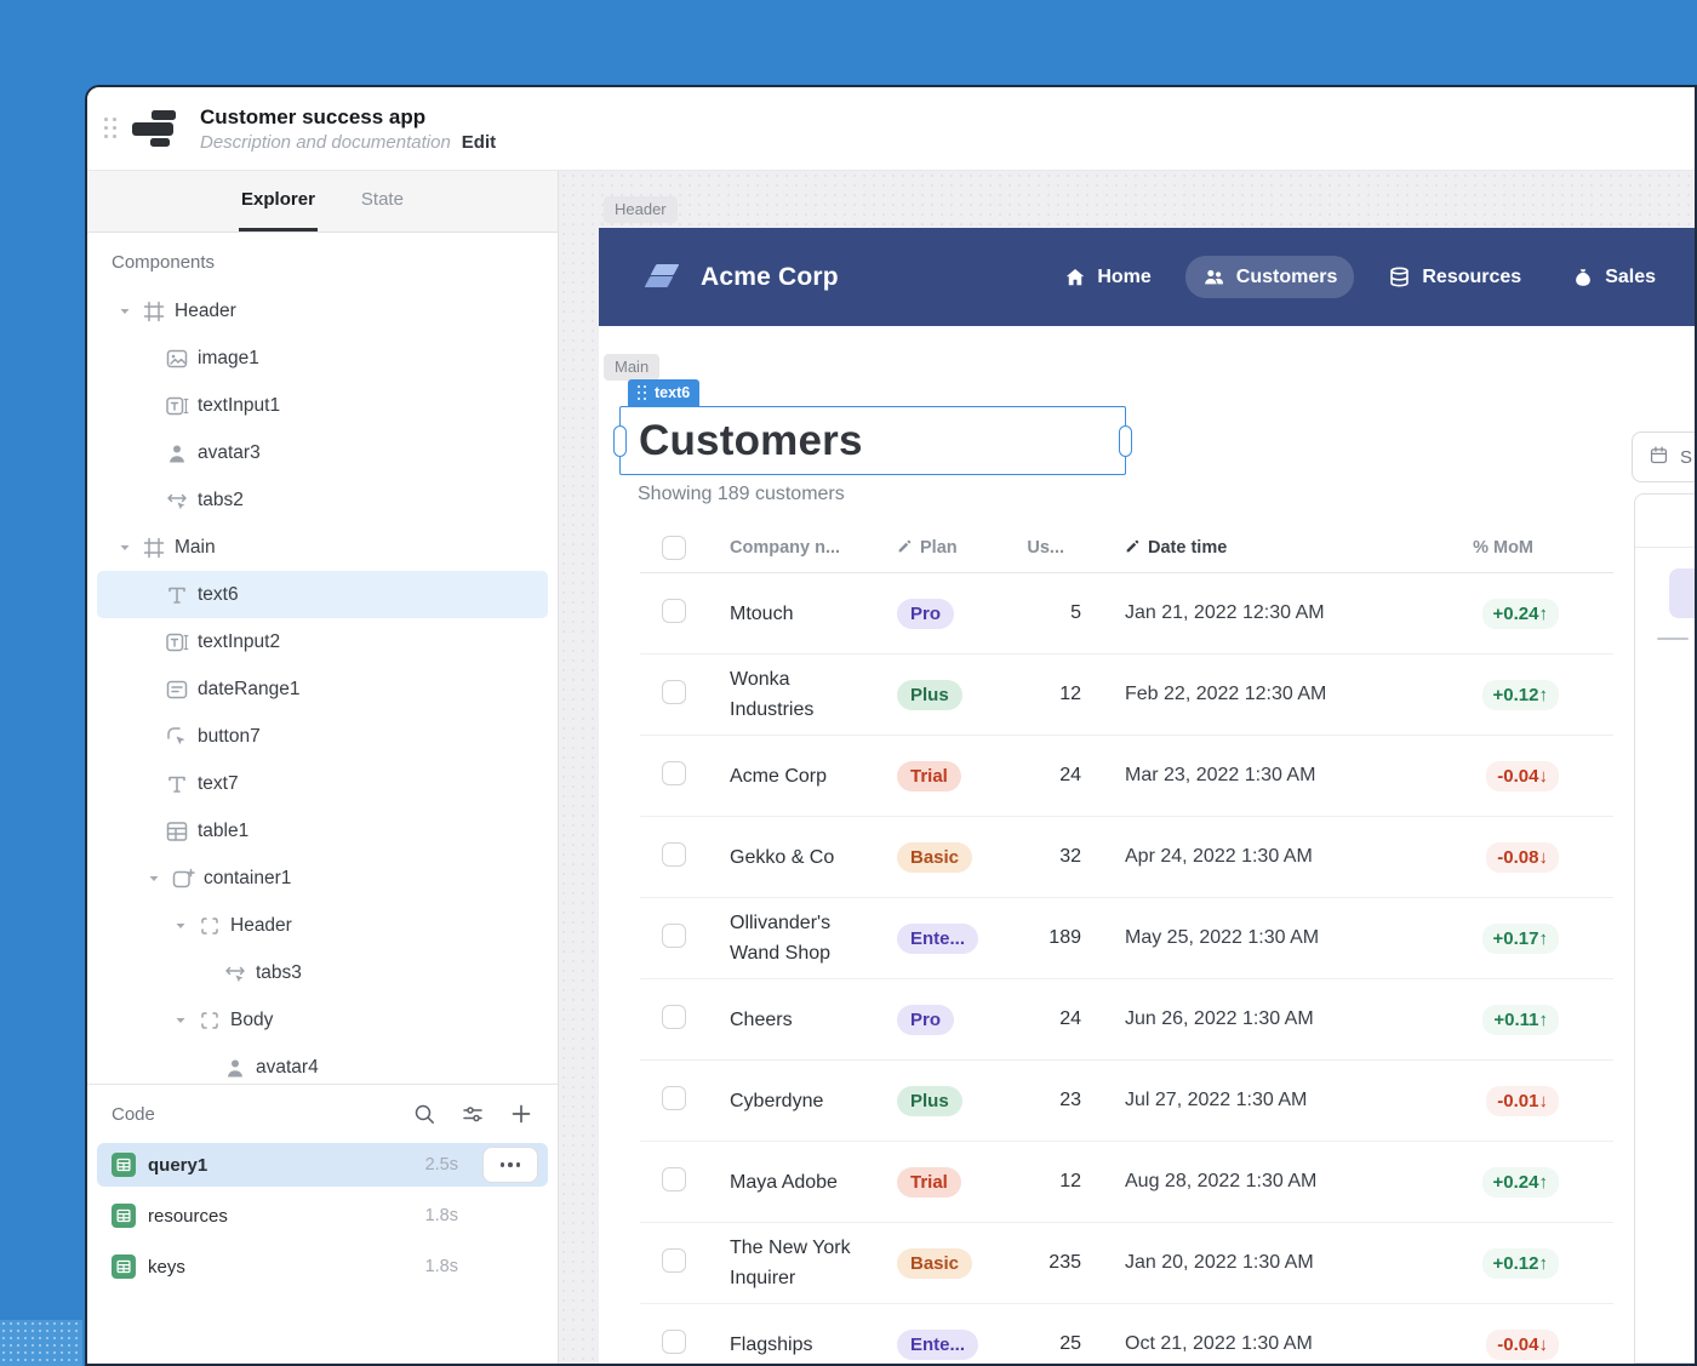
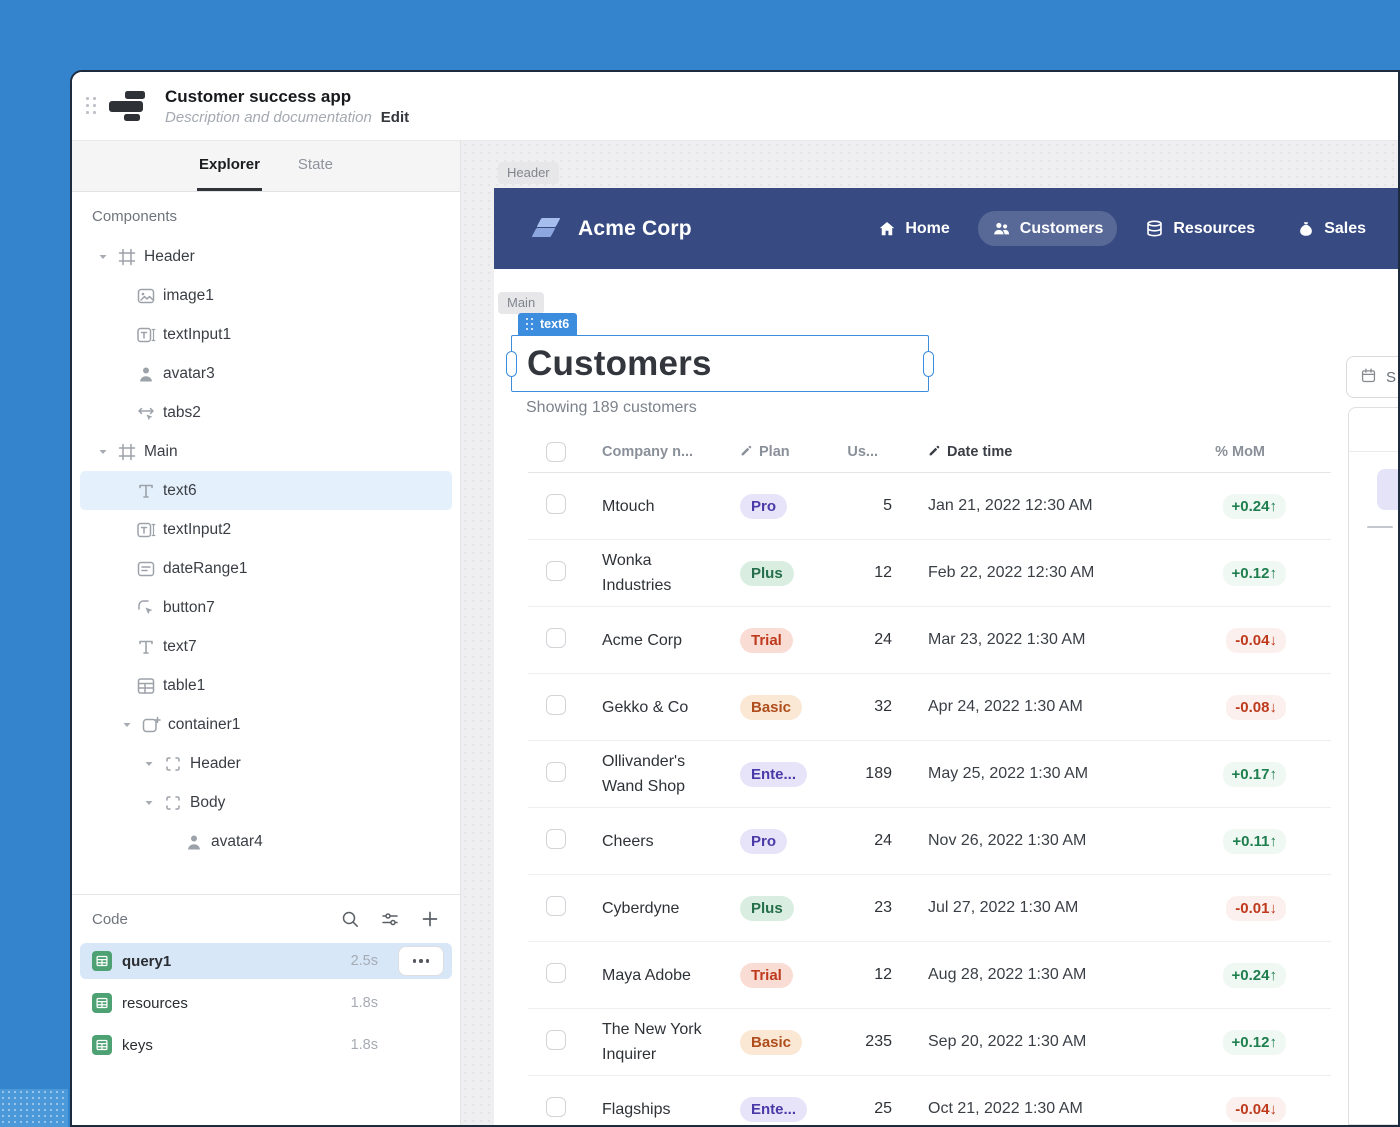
  Customer success app
  Description and documentation
  Edit
  Explorer
  State
  Components
  Header
  image1
  textInput1
  avatar3
  tabs2
  Main
  text6
  textInput2
  dateRange1
  button7
  text7
  table1
  container1
  Header
- tabs3
  Body
  avatar4
  Code
  query1
  2.5s
  resources
  1.8s
  keys
  1.8s
  Header
  Acme Corp
  Home
  Customers
  Resources
  Sales
  Main
  text6
  Customers
  Showing 189 customers
  Company n...
  Plan
  Us...
  Date time
  % MoM
  Mtouch
  Pro
  5
  Jan 21, 2022 12:30 AM
  +0.24↑
  Wonka Industries
  Plus
  12
  Feb 22, 2022 12:30 AM
  +0.12↑
  Acme Corp
  Trial
  24
  Mar 23, 2022 1:30 AM
  -0.04↓
  Gekko & Co
  Basic
  32
  Apr 24, 2022 1:30 AM
  -0.08↓
  Ollivander's Wand Shop
  Ente...
  189
  May 25, 2022 1:30 AM
  +0.17↑
  Cheers
  Pro
  24
- Jun 26, 2022 1:30 AM
+ Nov 26, 2022 1:30 AM
  +0.11↑
  Cyberdyne
  Plus
  23
  Jul 27, 2022 1:30 AM
  -0.01↓
  Maya Adobe
  Trial
  12
  Aug 28, 2022 1:30 AM
  +0.24↑
  The New York Inquirer
  Basic
  235
- Jan 20, 2022 1:30 AM
+ Sep 20, 2022 1:30 AM
  +0.12↑
  Flagships
  Ente...
  25
  Oct 21, 2022 1:30 AM
  -0.04↓
  S
